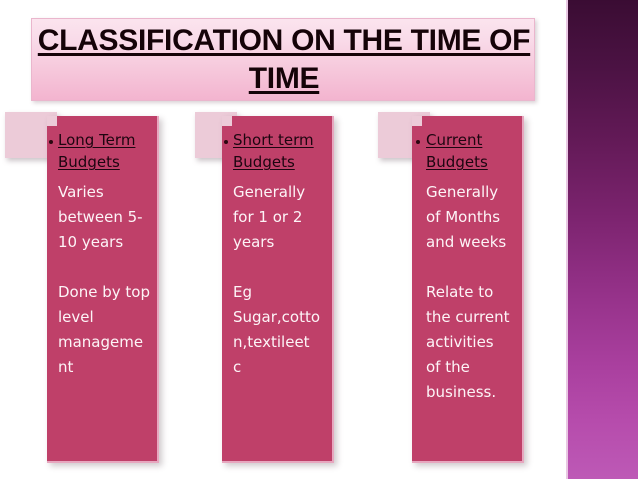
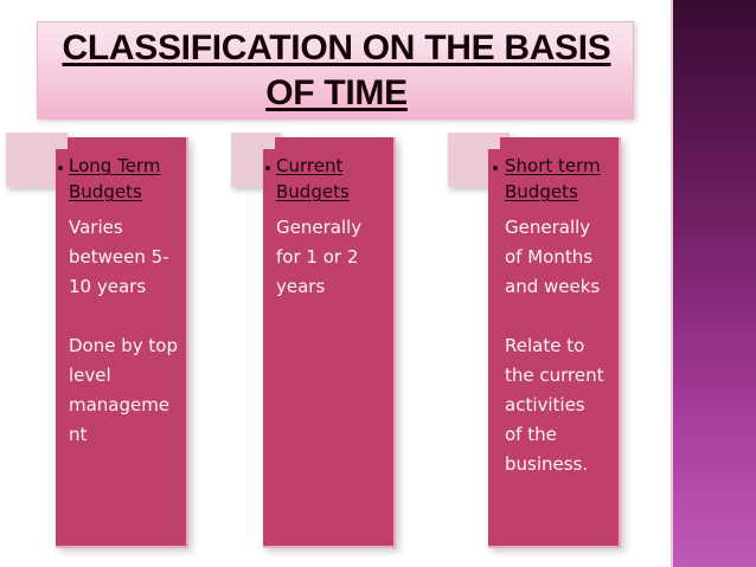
- CLASSIFICATION ON THE TIME OF TIME
+ CLASSIFICATION ON THE BASIS OF TIME
  Long Term Budgets
  Varies
  between 5-
  10 years
  Done by top
  level
  manageme
  nt
- Short term Budgets
+ Current Budgets
  Generally
  for 1 or 2
  years
- Eg
- Sugar,cotto
- n,textileet
- c
- Current Budgets
+ Short term Budgets
  Generally
  of Months
  and weeks
  Relate to
  the current
  activities
  of the
  business.
